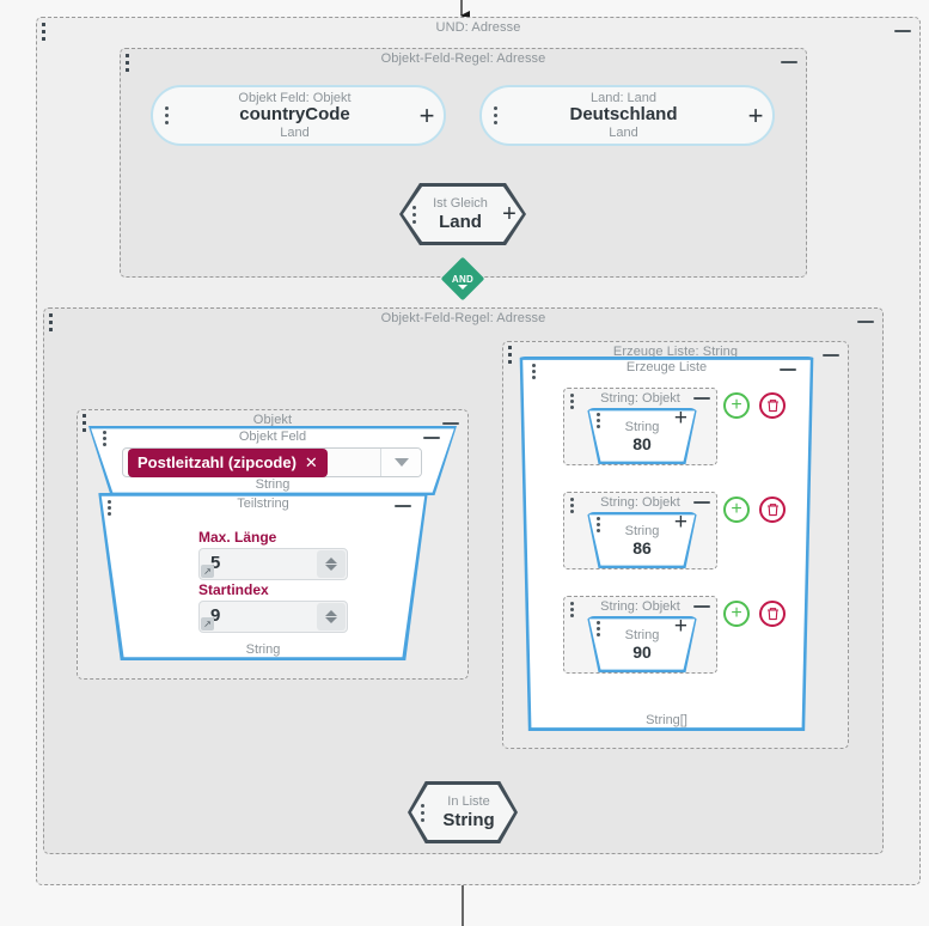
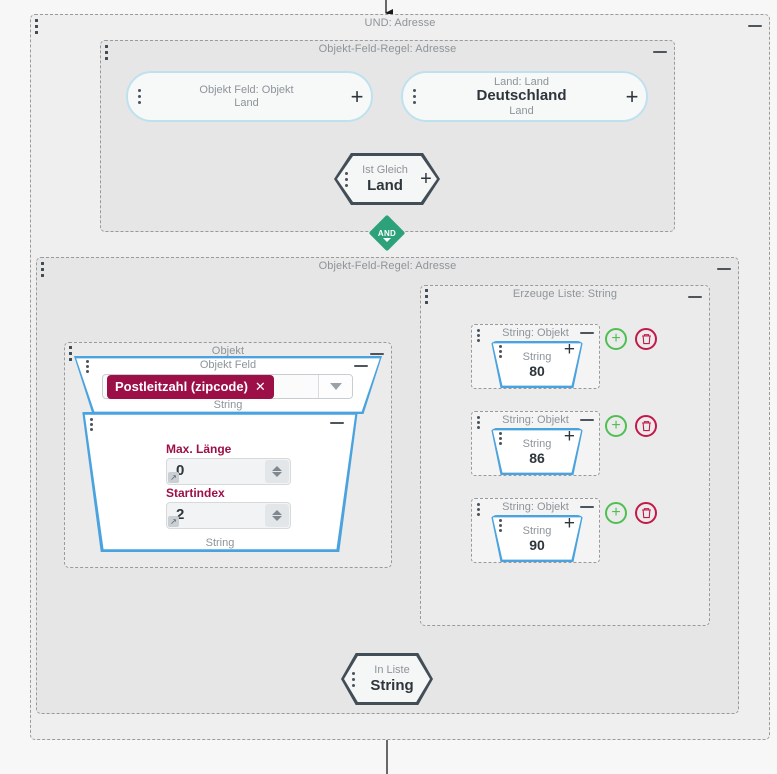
  UND: Adresse
  Objekt-Feld-Regel: Adresse
  Objekt Feld: Objekt
- countryCode
  Land
  +
  Land: Land
  Deutschland
  Land
  +
  Ist Gleich
  Land
  +
  AND
  Objekt-Feld-Regel: Adresse
  Objekt
  Objekt Feld
  String
  Postleitzahl (zipcode)
  ✕
- Teilstring
  String
  Max. Länge
- 5
+ 0
  ↗
  Startindex
- 9
+ 2
  ↗
  Erzeuge Liste: String
- Erzeuge Liste
- String[]
  String: Objekt
  String
  80
  +
  +
  String: Objekt
  String
  86
  +
  +
  String: Objekt
  String
  90
  +
  +
  In Liste
  String
